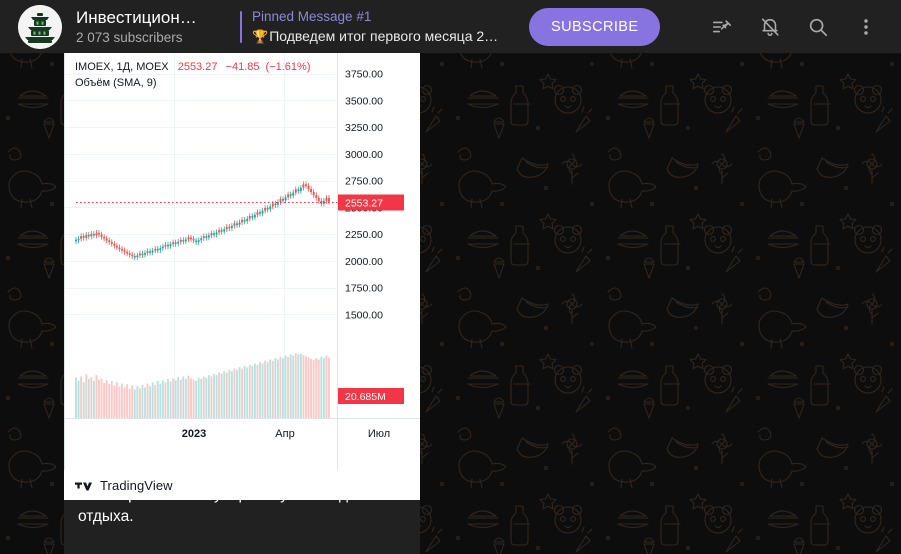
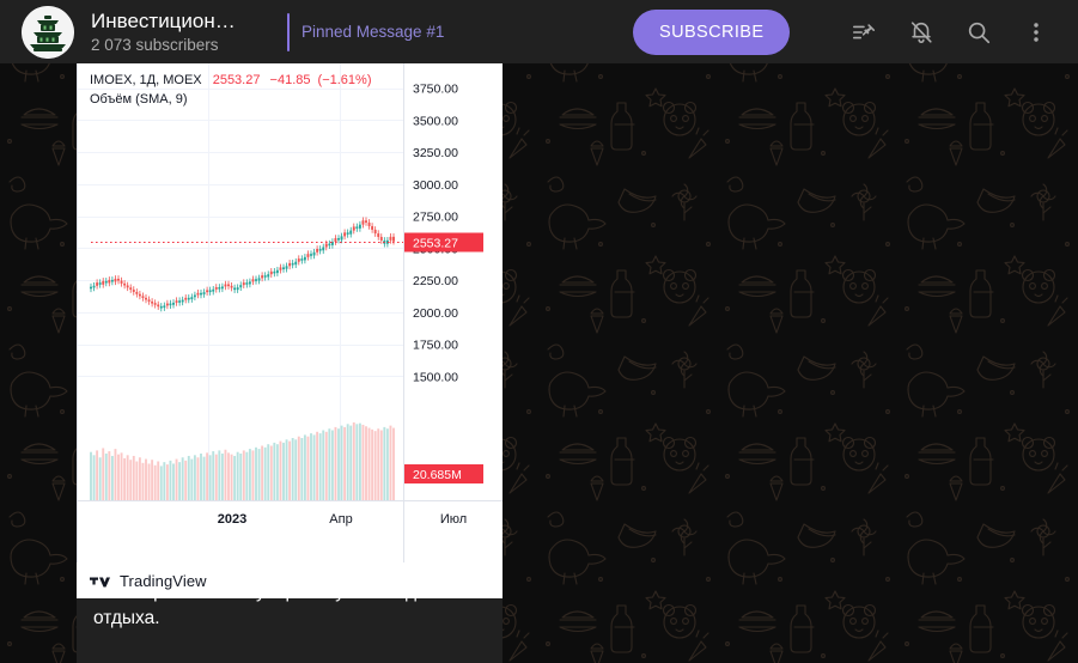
  Инвестицион…
  2 073 subscribers
  Pinned Message #1
- 🏆Подведем итог первого месяца 2…
  SUBSCRIBE
  3750.00
  3500.00
  3250.00
  3000.00
  2750.00
  2250.00
  2000.00
  1750.00
  1500.00
  2553.27
  20.685M
  2023
  Апр
  Июл
  IMOEX, 1Д, MOEX 2553.27 −41.85 (−1.61%)
  Объём (SMA, 9)
  TradingView
